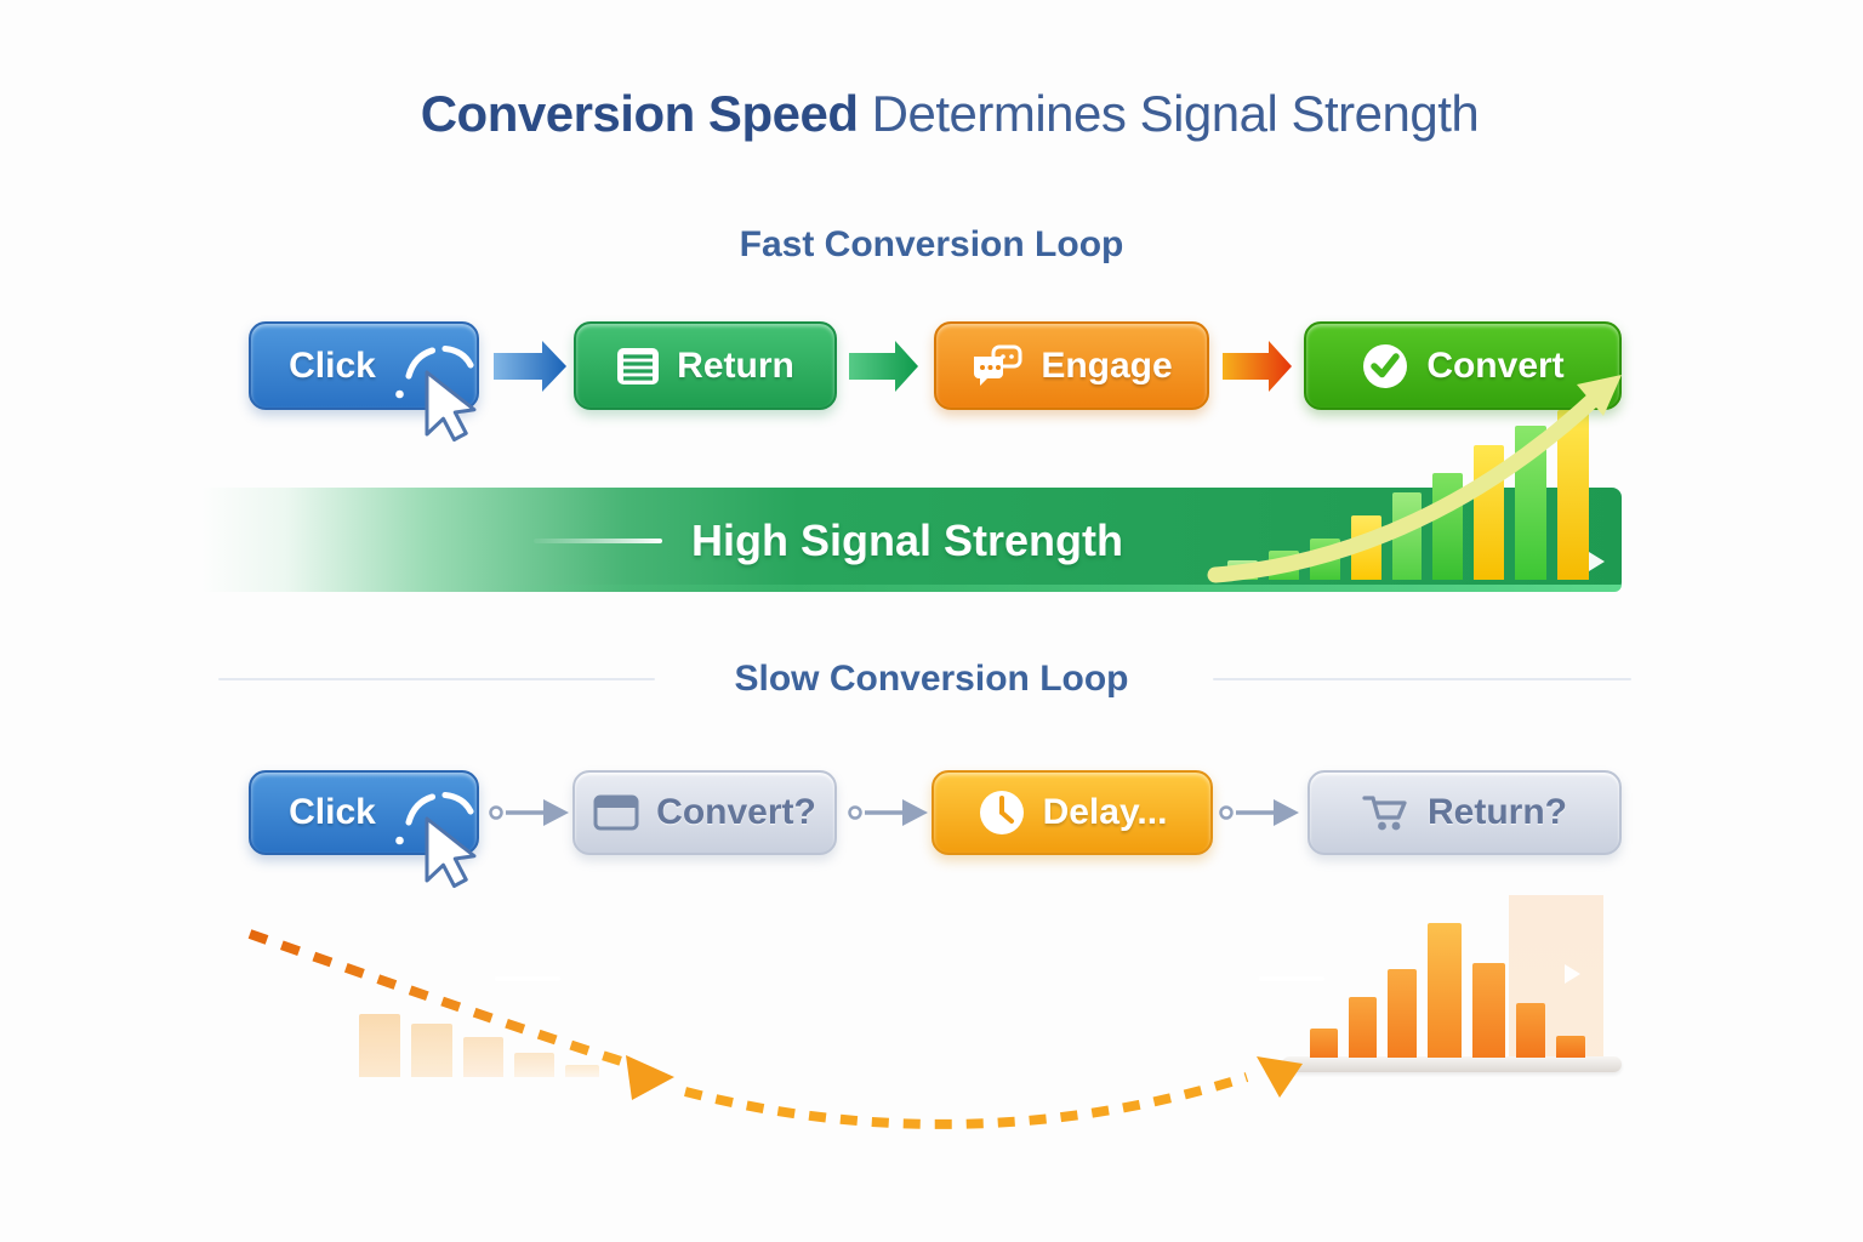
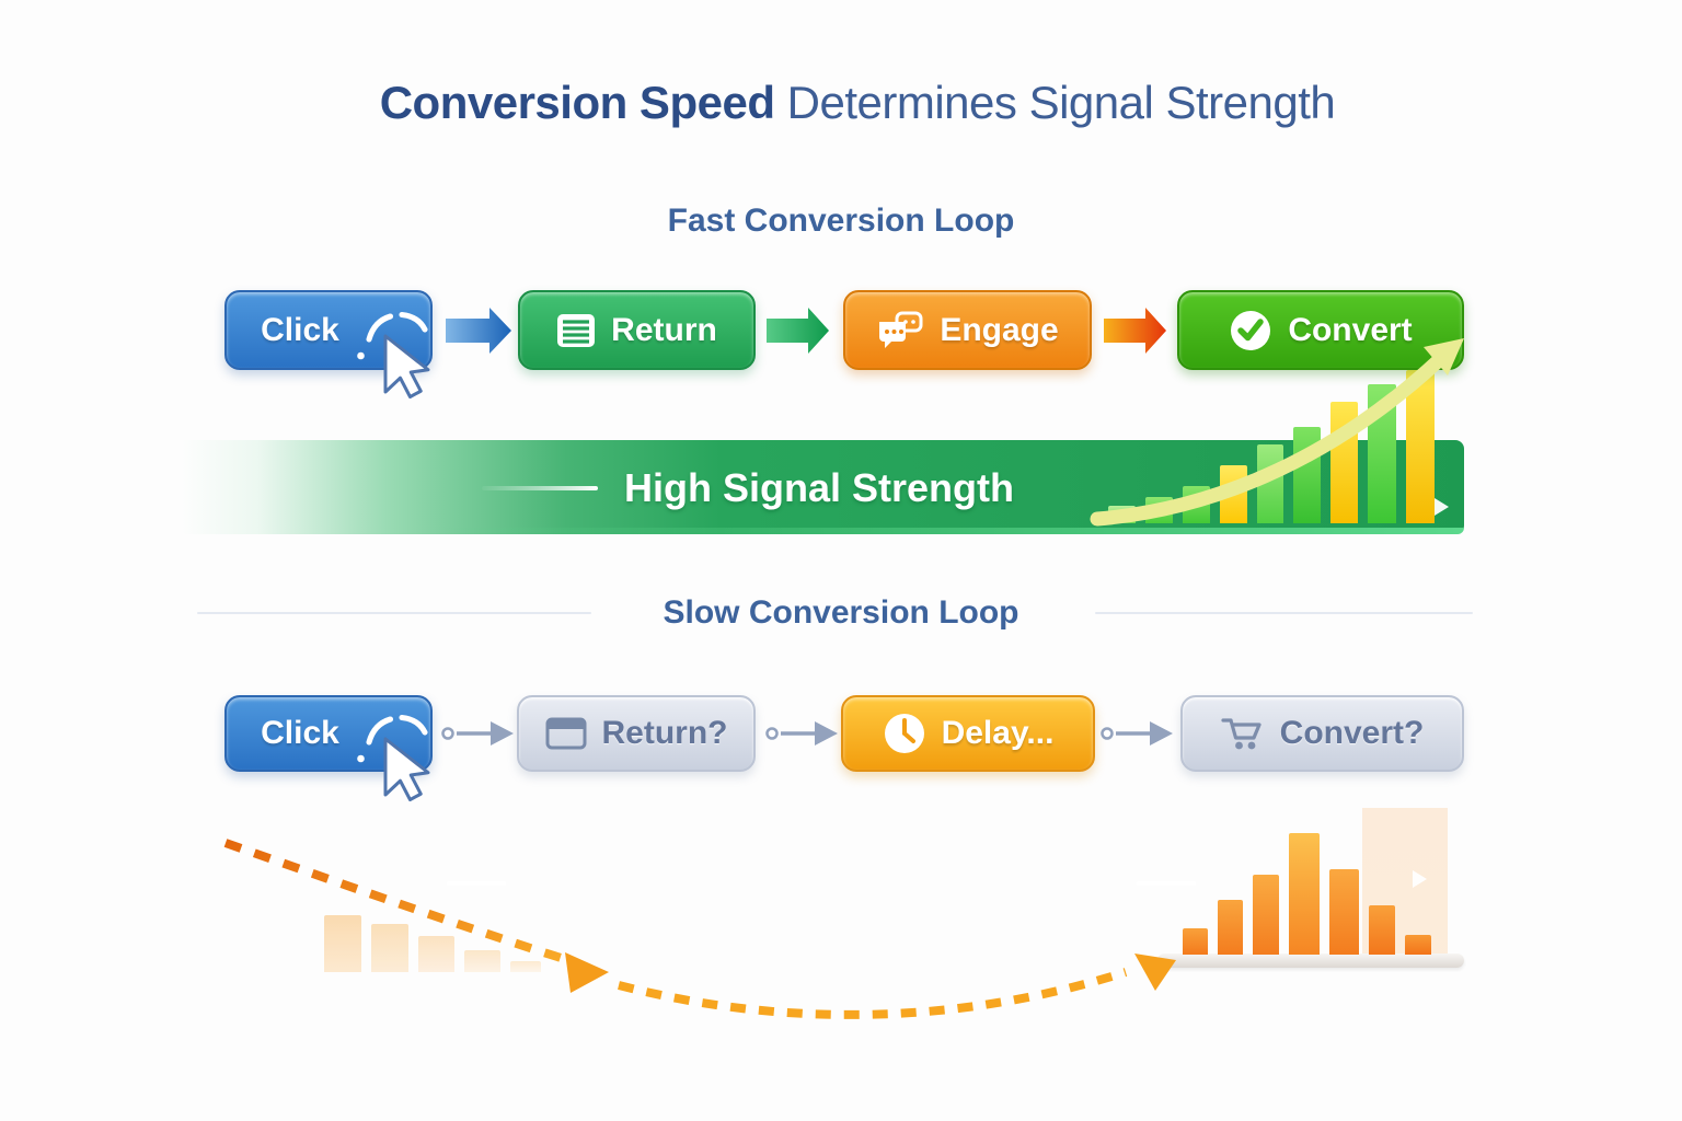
  Conversion Speed Determines Signal Strength
  Fast Conversion Loop
  Click
  Return
  Engage
  Convert
  High Signal Strength
  Slow Conversion Loop
  Click
- Convert?
+ Return?
  Delay...
- Return?
+ Convert?
